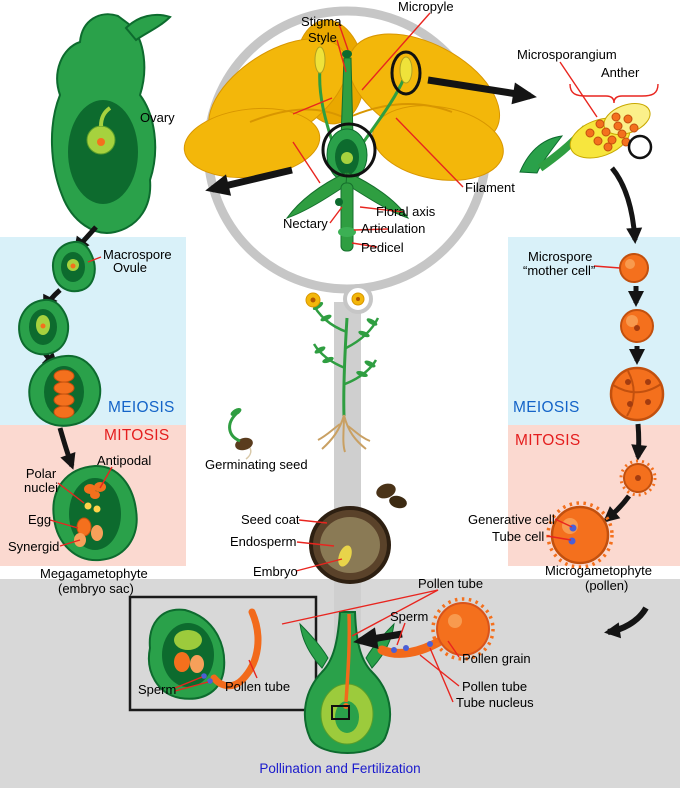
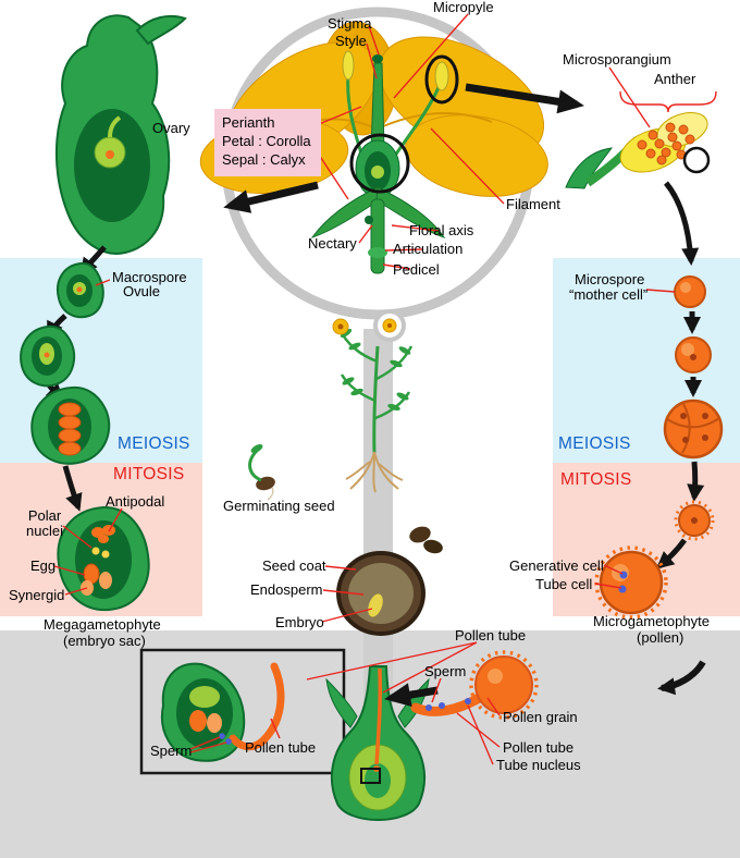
  Micropyle
  Stigma
  Style
  Microsporangium
  Anther
  Ovary
+ Perianth
+ Petal : Corolla
+ Sepal : Calyx
  Filament
  Nectary
  Floral axis
  Articulation
  Pedicel
  Macrospore
  Ovule
  MEIOSIS
  MITOSIS
  Antipodal
  Polar
  nuclei
  Egg
  Synergid
  Megagametophyte
  (embryo sac)
  Germinating seed
  Seed coat
  Endosperm
  Embryo
  Pollen tube
  Sperm
  Pollen grain
  Pollen tube
  Tube nucleus
  Sperm
  Pollen tube
  Microspore
  “mother cell”
  MEIOSIS
  MITOSIS
  Generative cell
  Tube cell
  Microgametophyte
  (pollen)
- Pollination and Fertilization
